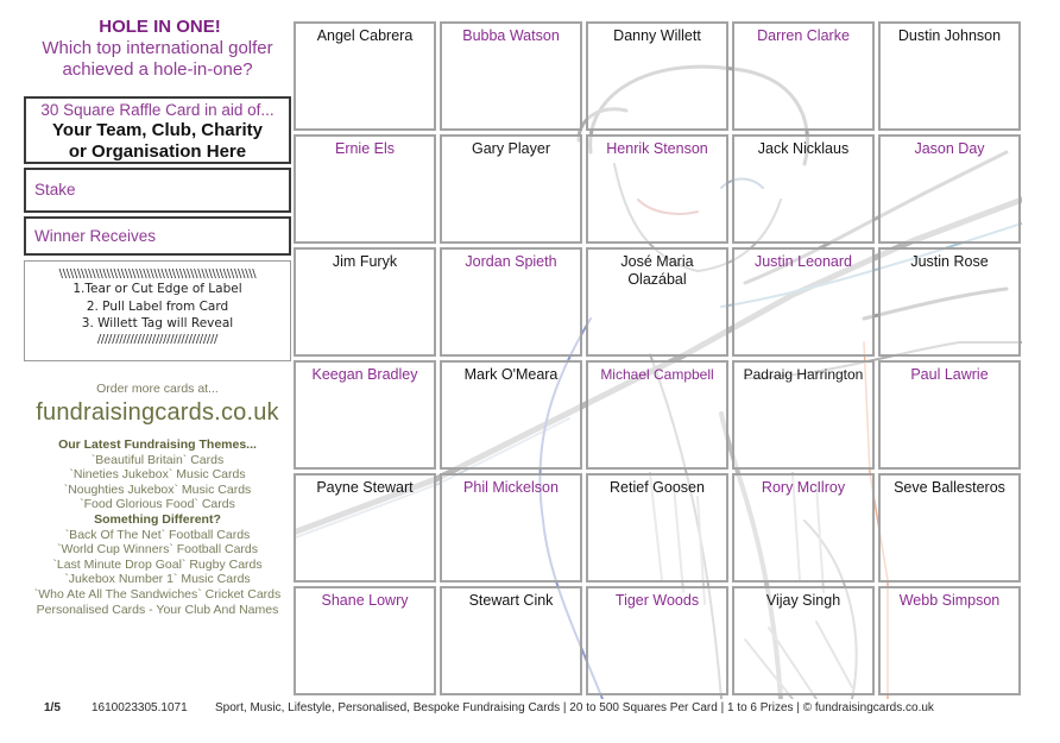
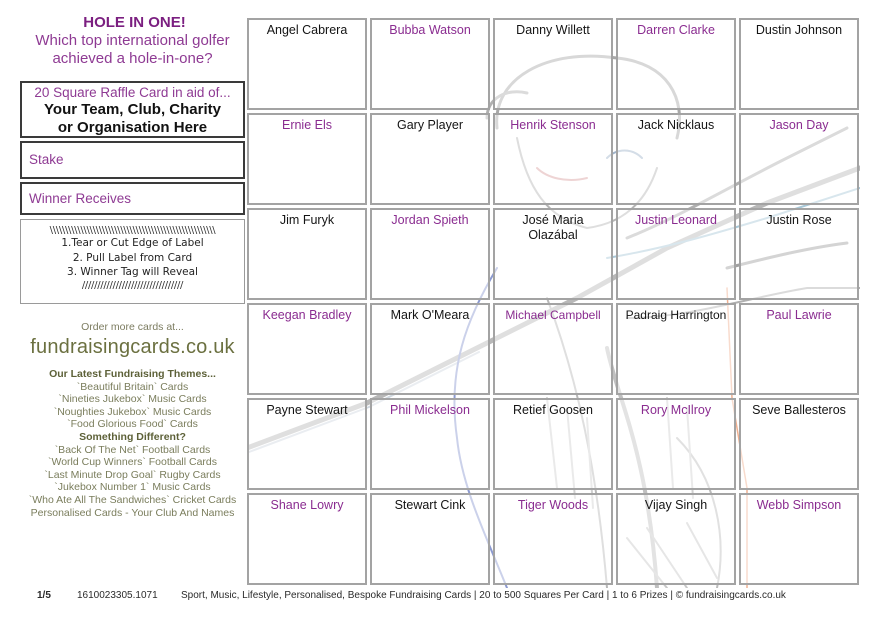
  HOLE IN ONE!
  Which top international golfer
  achieved a hole-in-one?
- 30 Square Raffle Card in aid of...
+ 20 Square Raffle Card in aid of...
  Your Team, Club, Charity
  or Organisation Here
  Stake
  Winner Receives
  \\\\\\\\\\\\\\\\\\\\\\\\\\\\\\\\\\\\\\\\\\\\\\\\\\\\\\
  1.Tear or Cut Edge of Label
  2. Pull Label from Card
- 3. Willett Tag will Reveal
+ 3. Winner Tag will Reveal
  /////////////////////////////////
  Order more cards at...
  fundraisingcards.co.uk
  Our Latest Fundraising Themes...
  `Beautiful Britain` Cards
  `Nineties Jukebox` Music Cards
  `Noughties Jukebox` Music Cards
  `Food Glorious Food` Cards
  Something Different?
  `Back Of The Net` Football Cards
  `World Cup Winners` Football Cards
  `Last Minute Drop Goal` Rugby Cards
  `Jukebox Number 1` Music Cards
  `Who Ate All The Sandwiches` Cricket Cards
  Personalised Cards - Your Club And Names
  Angel Cabrera
  Bubba Watson
  Danny Willett
  Darren Clarke
  Dustin Johnson
  Ernie Els
  Gary Player
  Henrik Stenson
  Jack Nicklaus
  Jason Day
  Jim Furyk
  Jordan Spieth
  José Maria Olazábal
  Justin Leonard
  Justin Rose
  Keegan Bradley
  Mark O'Meara
  Michael Campbell
  Padraig Harrington
  Paul Lawrie
  Payne Stewart
  Phil Mickelson
  Retief Goosen
  Rory McIlroy
  Seve Ballesteros
  Shane Lowry
  Stewart Cink
  Tiger Woods
  Vijay Singh
  Webb Simpson
  1/5
  1610023305.1071
  Sport, Music, Lifestyle, Personalised, Bespoke Fundraising Cards | 20 to 500 Squares Per Card | 1 to 6 Prizes | © fundraisingcards.co.uk
